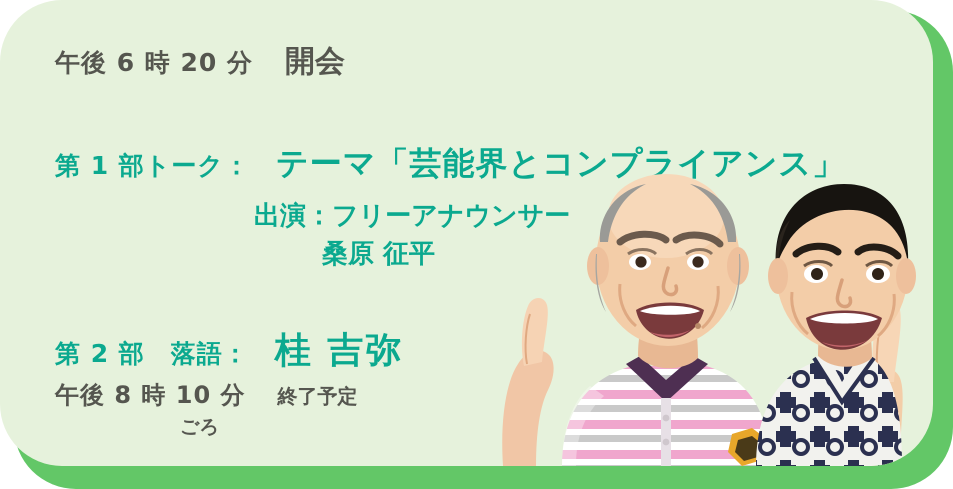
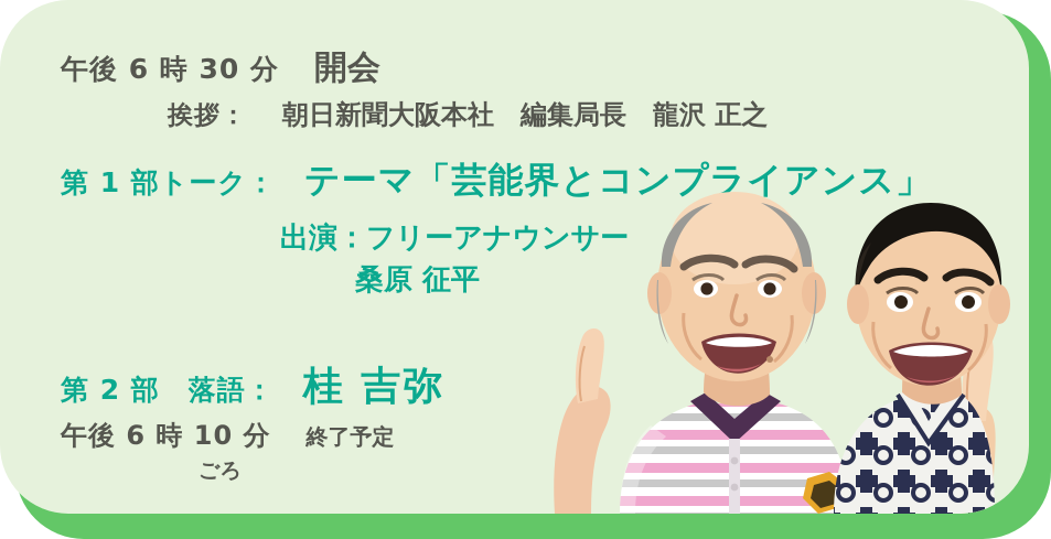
- 午後 6 時 20 分
+ 午後 6 時 30 分
  開会
+ 挨拶：
+ 朝日新聞大阪本社 編集局長 龍沢 正之
  第 1 部トーク：
  テーマ「芸能界とコンプライアンス」
  出演：フリーアナウンサー
  桑原 征平
  第 2 部 落語：
  桂 吉弥
- 午後 8 時 10 分
+ 午後 6 時 10 分
  終了予定
  ごろ
